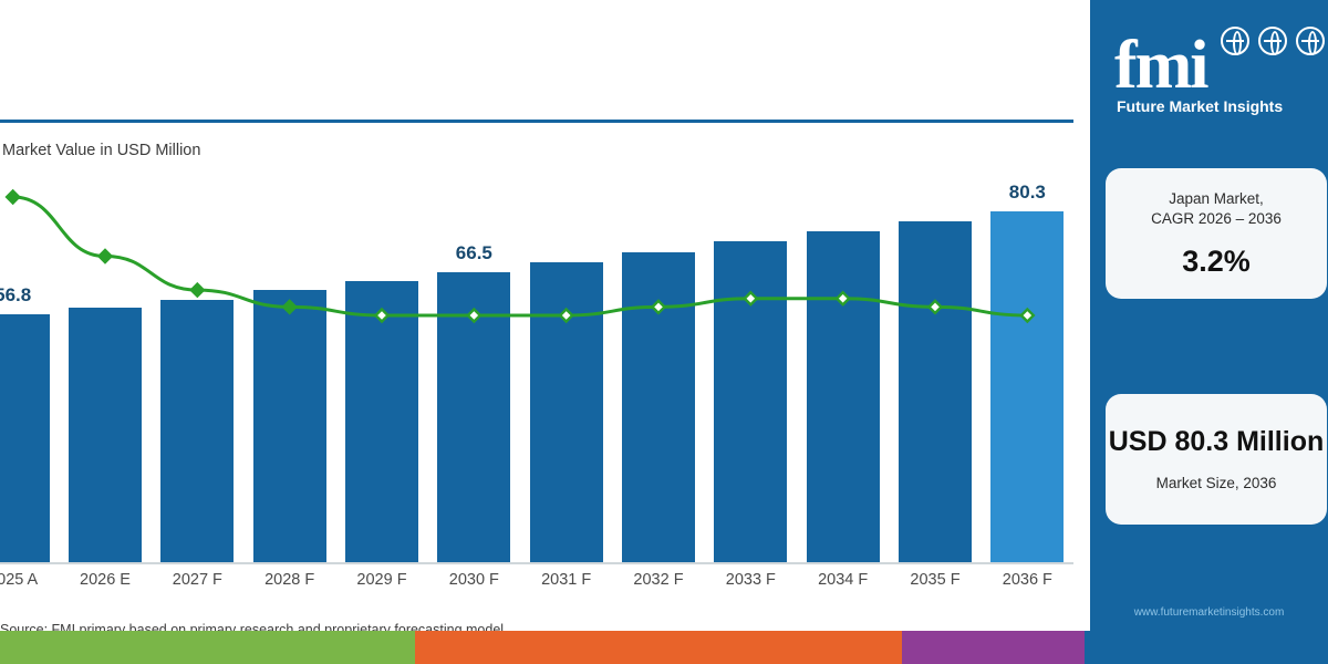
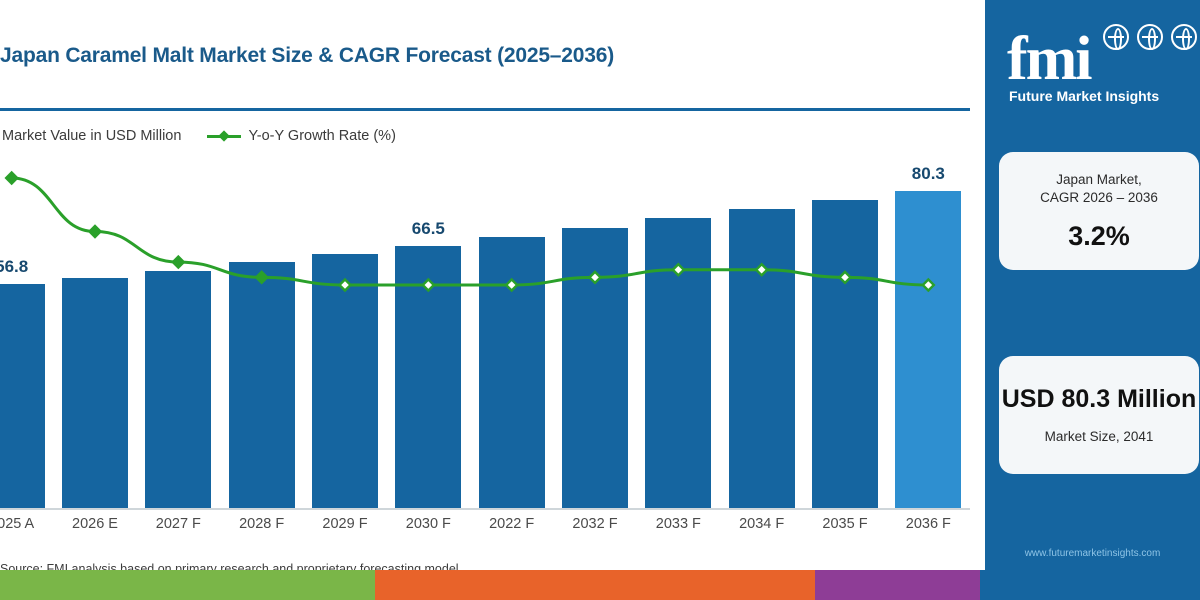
+ Japan Caramel Malt Market Size & CAGR Forecast (2025–2036)
  Market Value in USD Million
+ Y-o-Y Growth Rate (%)
  6.8
  66.5
  80.3
  025 A
  2026 E
  2027 F
  2028 F
  2029 F
  2030 F
- 2031 F
+ 2022 F
  2032 F
  2033 F
  2034 F
  2035 F
  2036 F
- Source: FMI primary based on primary research and proprietary forecasting model
+ Source: FMI analysis based on primary research and proprietary forecasting model
  fmi
  Future Market Insights
  Japan Market,
  CAGR 2026 – 2036
  3.2%
  USD 80.3 Million
- Market Size, 2036
+ Market Size, 2041
  www.futuremarketinsights.com
